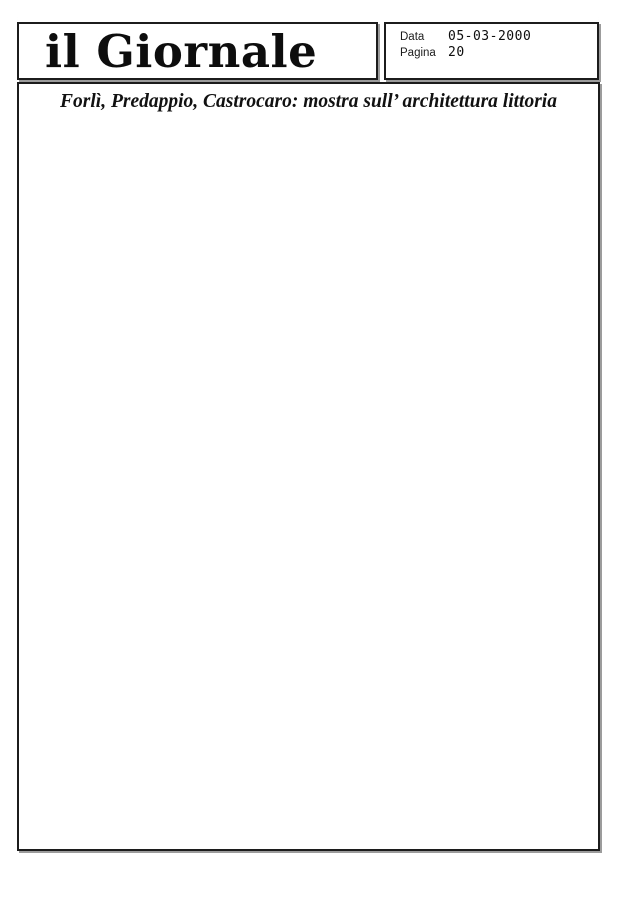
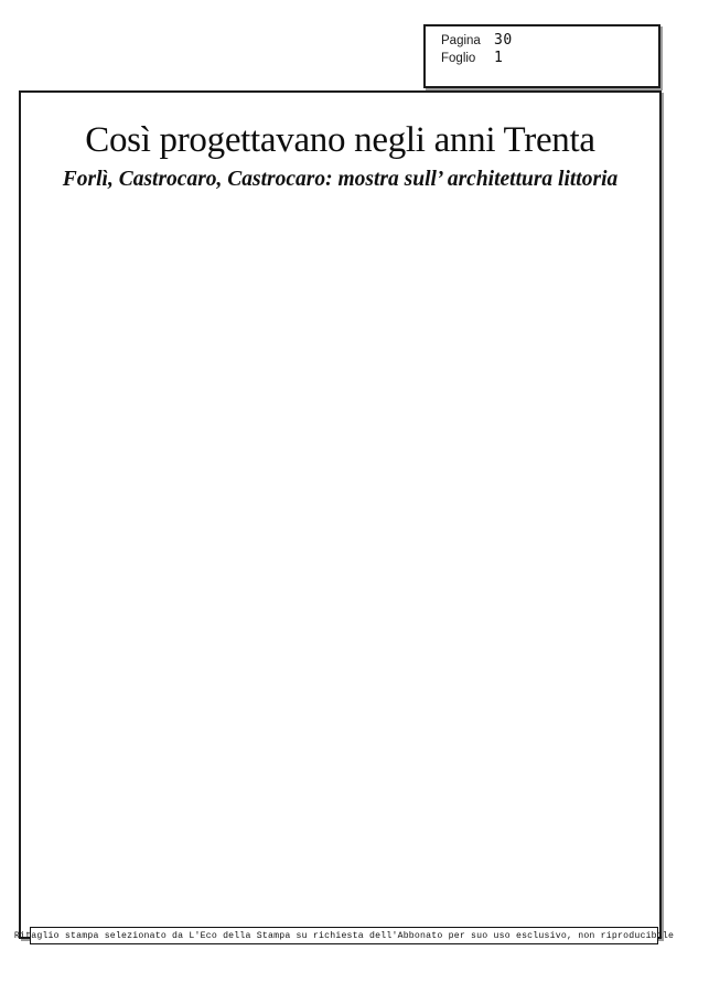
- il Giornale
- Data
- 05-03-2000
  Pagina
- 20
+ 30
+ Foglio
+ 1
+ Così progettavano negli anni Trenta
- Forlì, Predappio, Castrocaro: mostra sull’ architettura littoria
+ Forlì, Castrocaro, Castrocaro: mostra sull’ architettura littoria
+ Ritaglio stampa selezionato da L'Eco della Stampa su richiesta dell'Abbonato per suo uso esclusivo, non riproducibile
